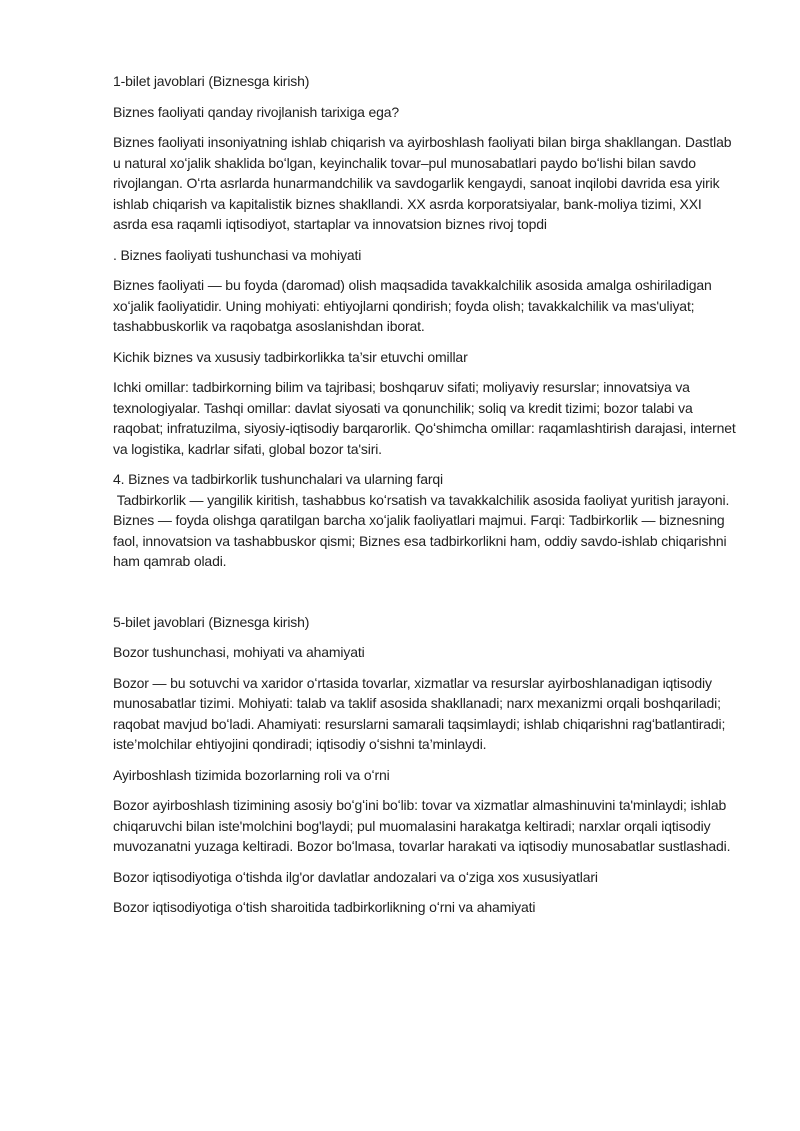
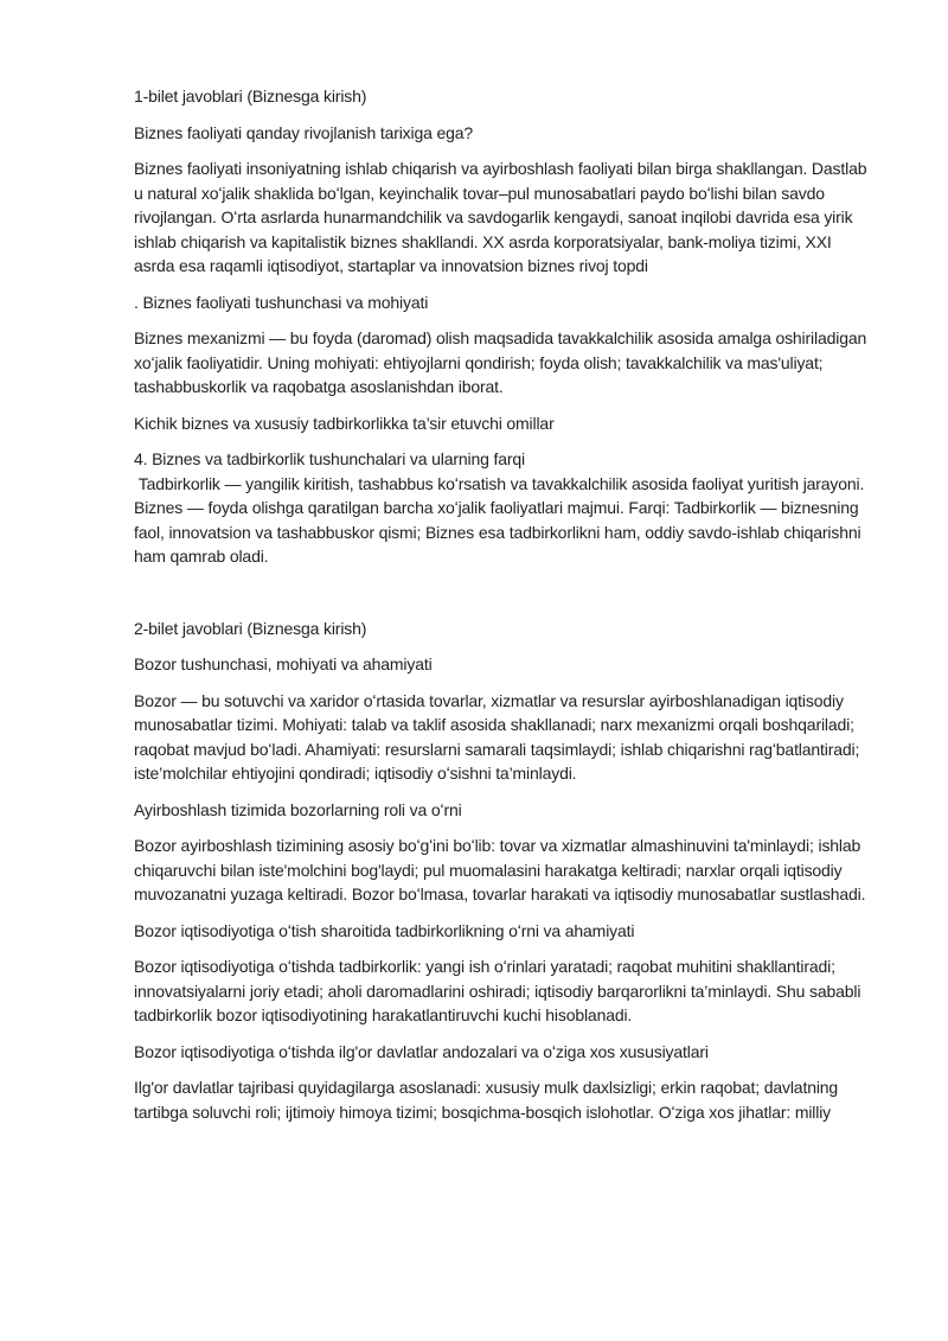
  1-bilet javoblari (Biznesga kirish)
  Biznes faoliyati qanday rivojlanish tarixiga ega?
  Biznes faoliyati insoniyatning ishlab chiqarish va ayirboshlash faoliyati bilan birga shakllangan. Dastlab u natural xoʻjalik shaklida boʻlgan, keyinchalik tovar–pul munosabatlari paydo boʻlishi bilan savdo rivojlangan. Oʻrta asrlarda hunarmandchilik va savdogarlik kengaydi, sanoat inqilobi davrida esa yirik ishlab chiqarish va kapitalistik biznes shakllandi. XX asrda korporatsiyalar, bank-moliya tizimi, XXI asrda esa raqamli iqtisodiyot, startaplar va innovatsion biznes rivoj topdi
  . Biznes faoliyati tushunchasi va mohiyati
- Biznes faoliyati — bu foyda (daromad) olish maqsadida tavakkalchilik asosida amalga oshiriladigan xoʻjalik faoliyatidir. Uning mohiyati: ehtiyojlarni qondirish; foyda olish; tavakkalchilik va mas'uliyat; tashabbuskorlik va raqobatga asoslanishdan iborat.
+ Biznes mexanizmi — bu foyda (daromad) olish maqsadida tavakkalchilik asosida amalga oshiriladigan xoʻjalik faoliyatidir. Uning mohiyati: ehtiyojlarni qondirish; foyda olish; tavakkalchilik va mas'uliyat; tashabbuskorlik va raqobatga asoslanishdan iborat.
  Kichik biznes va xususiy tadbirkorlikka ta’sir etuvchi omillar
- Ichki omillar: tadbirkorning bilim va tajribasi; boshqaruv sifati; moliyaviy resurslar; innovatsiya va texnologiyalar. Tashqi omillar: davlat siyosati va qonunchilik; soliq va kredit tizimi; bozor talabi va raqobat; infratuzilma, siyosiy-iqtisodiy barqarorlik. Qoʻshimcha omillar: raqamlashtirish darajasi, internet va logistika, kadrlar sifati, global bozor ta'siri.
  4. Biznes va tadbirkorlik tushunchalari va ularning farqi
  Tadbirkorlik — yangilik kiritish, tashabbus koʻrsatish va tavakkalchilik asosida faoliyat yuritish jarayoni. Biznes — foyda olishga qaratilgan barcha xoʻjalik faoliyatlari majmui. Farqi: Tadbirkorlik — biznesning faol, innovatsion va tashabbuskor qismi; Biznes esa tadbirkorlikni ham, oddiy savdo-ishlab chiqarishni ham qamrab oladi.
- 5-bilet javoblari (Biznesga kirish)
+ 2-bilet javoblari (Biznesga kirish)
  Bozor tushunchasi, mohiyati va ahamiyati
  Bozor — bu sotuvchi va xaridor oʻrtasida tovarlar, xizmatlar va resurslar ayirboshlanadigan iqtisodiy munosabatlar tizimi. Mohiyati: talab va taklif asosida shakllanadi; narx mexanizmi orqali boshqariladi; raqobat mavjud boʻladi. Ahamiyati: resurslarni samarali taqsimlaydi; ishlab chiqarishni ragʻbatlantiradi; iste’molchilar ehtiyojini qondiradi; iqtisodiy oʻsishni ta’minlaydi.
  Ayirboshlash tizimida bozorlarning roli va oʻrni
  Bozor ayirboshlash tizimining asosiy boʻgʻini boʻlib: tovar va xizmatlar almashinuvini ta'minlaydi; ishlab chiqaruvchi bilan iste'molchini bog'laydi; pul muomalasini harakatga keltiradi; narxlar orqali iqtisodiy muvozanatni yuzaga keltiradi. Bozor boʻlmasa, tovarlar harakati va iqtisodiy munosabatlar sustlashadi.
- Bozor iqtisodiyotiga oʻtishda ilg'or davlatlar andozalari va oʻziga xos xususiyatlari
+ Bozor iqtisodiyotiga oʻtish sharoitida tadbirkorlikning oʻrni va ahamiyati
+ Bozor iqtisodiyotiga oʻtishda tadbirkorlik: yangi ish oʻrinlari yaratadi; raqobat muhitini shakllantiradi; innovatsiyalarni joriy etadi; aholi daromadlarini oshiradi; iqtisodiy barqarorlikni ta’minlaydi. Shu sababli tadbirkorlik bozor iqtisodiyotining harakatlantiruvchi kuchi hisoblanadi.
- Bozor iqtisodiyotiga oʻtish sharoitida tadbirkorlikning oʻrni va ahamiyati
+ Bozor iqtisodiyotiga oʻtishda ilg'or davlatlar andozalari va oʻziga xos xususiyatlari
+ Ilg'or davlatlar tajribasi quyidagilarga asoslanadi: xususiy mulk daxlsizligi; erkin raqobat; davlatning tartibga soluvchi roli; ijtimoiy himoya tizimi; bosqichma-bosqich islohotlar. Oʻziga xos jihatlar: milliy
